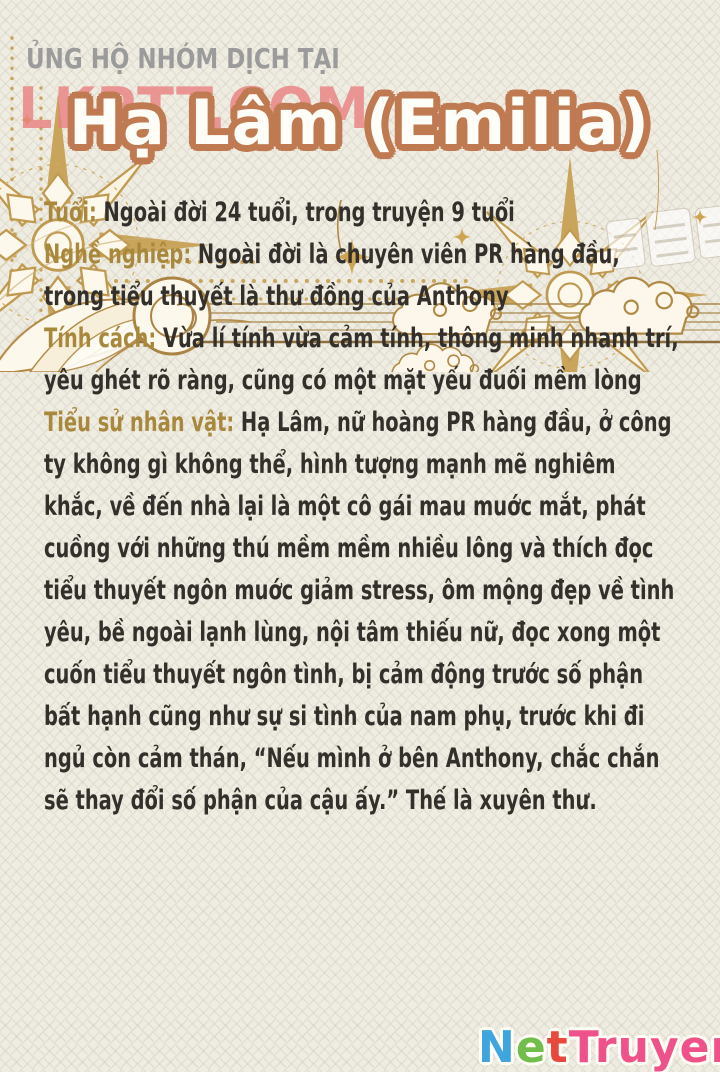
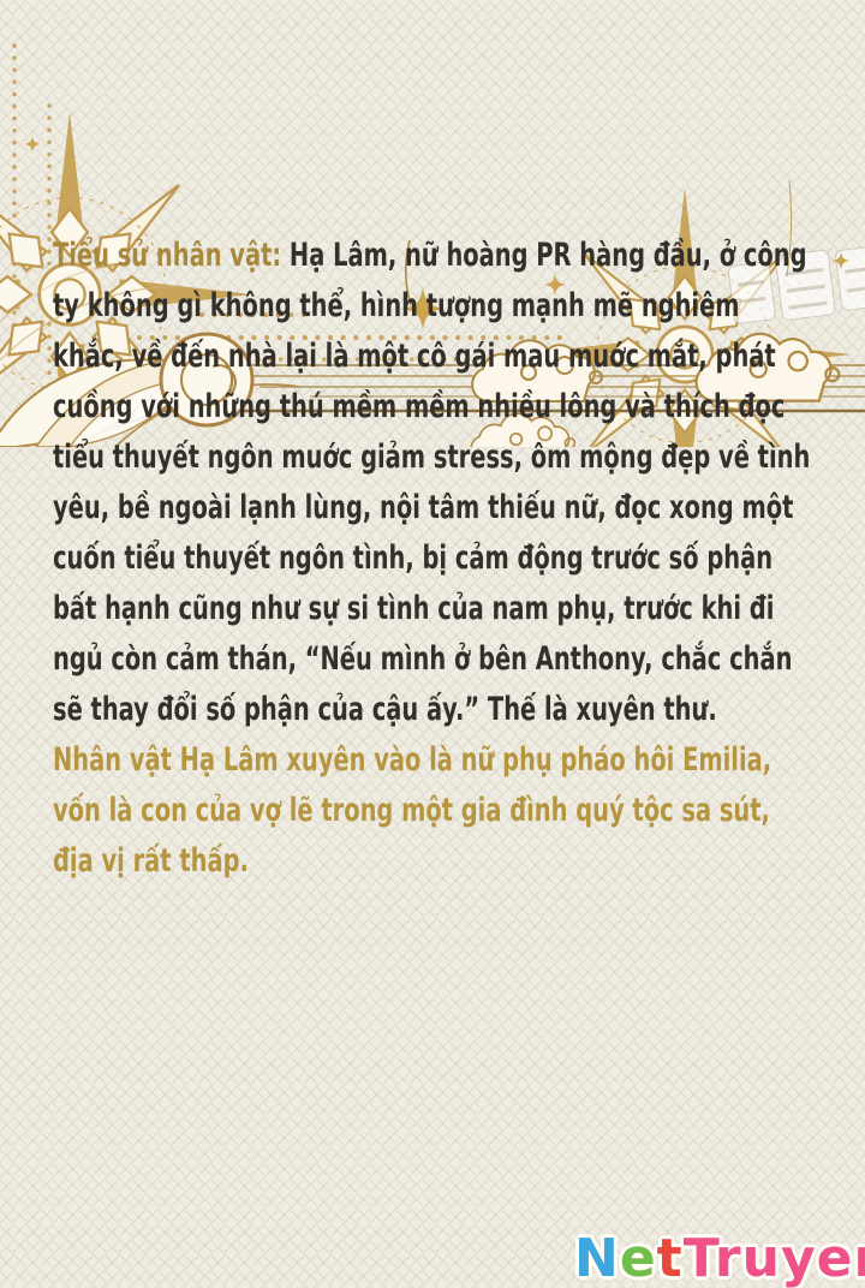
- ỦNG HỘ NHÓM DỊCH TẠI
- LKPTT.COM
- Hạ Lâm (Emilia)
- Tuổi: Ngoài đời 24 tuổi, trong truyện 9 tuổi
- Nghề nghiệp: Ngoài đời là chuyên viên PR hàng đầu, trong tiểu thuyết là thư đồng của Anthony
- Tính cách: Vừa lí tính vừa cảm tính, thông minh nhanh trí, yêu ghét rõ ràng, cũng có một mặt yếu đuối mềm lòng
  Tiểu sử nhân vật: Hạ Lâm, nữ hoàng PR hàng đầu, ở công ty không gì không thể, hình tượng mạnh mẽ nghiêm khắc, về đến nhà lại là một cô gái mau muớc mắt, phát cuồng với những thú mềm mềm nhiều lông và thích đọc tiểu thuyết ngôn muớc giảm stress, ôm mộng đẹp về tình yêu, bề ngoài lạnh lùng, nội tâm thiếu nữ, đọc xong một cuốn tiểu thuyết ngôn tình, bị cảm động trước số phận bất hạnh cũng như sự si tình của nam phụ, trước khi đi ngủ còn cảm thán, “Nếu mình ở bên Anthony, chắc chắn sẽ thay đổi số phận của cậu ấy.” Thế là xuyên thư.
+ Nhân vật Hạ Lâm xuyên vào là nữ phụ pháo hôi Emilia, vốn là con của vợ lẽ trong một gia đình quý tộc sa sút, địa vị rất thấp.
  NetTruye
